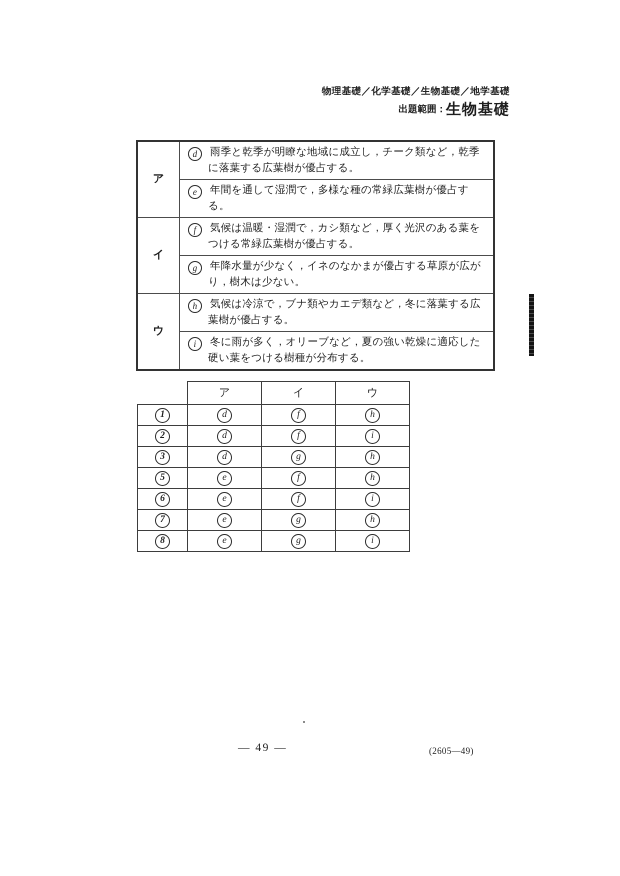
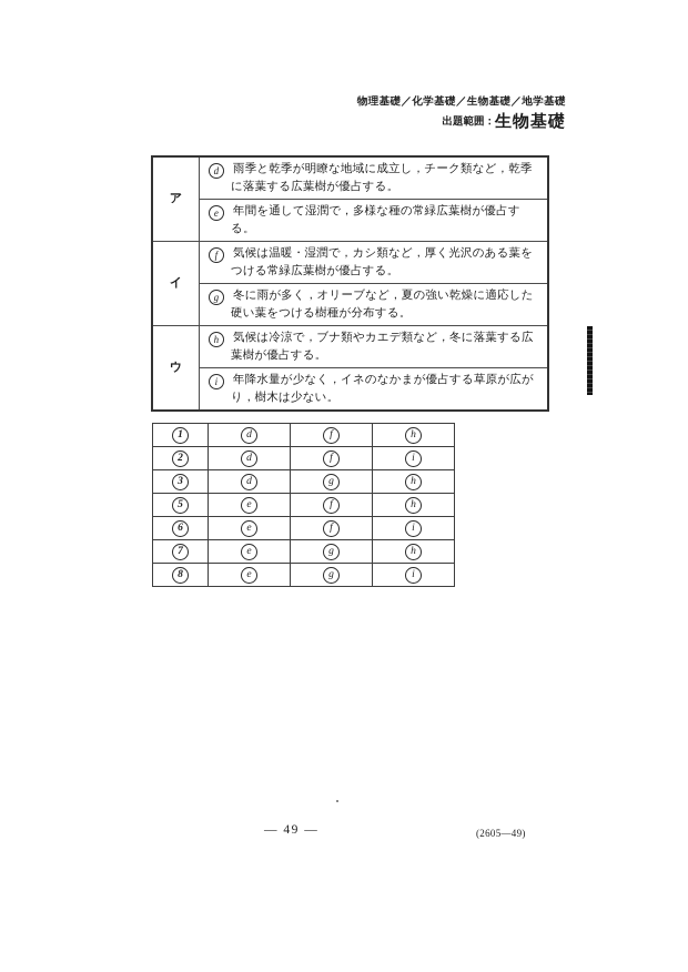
  物理基礎／化学基礎／生物基礎／地学基礎
  出題範囲：生物基礎
  ア	d 雨季と乾季が明瞭な地域に成立し，チーク類など，乾季に落葉する広葉樹が優占する。
  e 年間を通して湿潤で，多様な種の常緑広葉樹が優占する。
  イ	f 気候は温暖・湿潤で，カシ類など，厚く光沢のある葉をつける常緑広葉樹が優占する。
- g 年降水量が少なく，イネのなかまが優占する草原が広がり，樹木は少ない。
+ g 冬に雨が多く，オリーブなど，夏の強い乾燥に適応した硬い葉をつける樹種が分布する。
  ウ	h 気候は冷涼で，ブナ類やカエデ類など，冬に落葉する広葉樹が優占する。
- i 冬に雨が多く，オリーブなど，夏の強い乾燥に適応した硬い葉をつける樹種が分布する。
+ i 年降水量が少なく，イネのなかまが優占する草原が広がり，樹木は少ない。
- 	ア	イ	ウ
  1	d	f	h
  2	d	f	i
  3	d	g	h
  5	e	f	h
  6	e	f	i
  7	e	g	h
  8	e	g	i
  — 49 —
  (2605—49)
